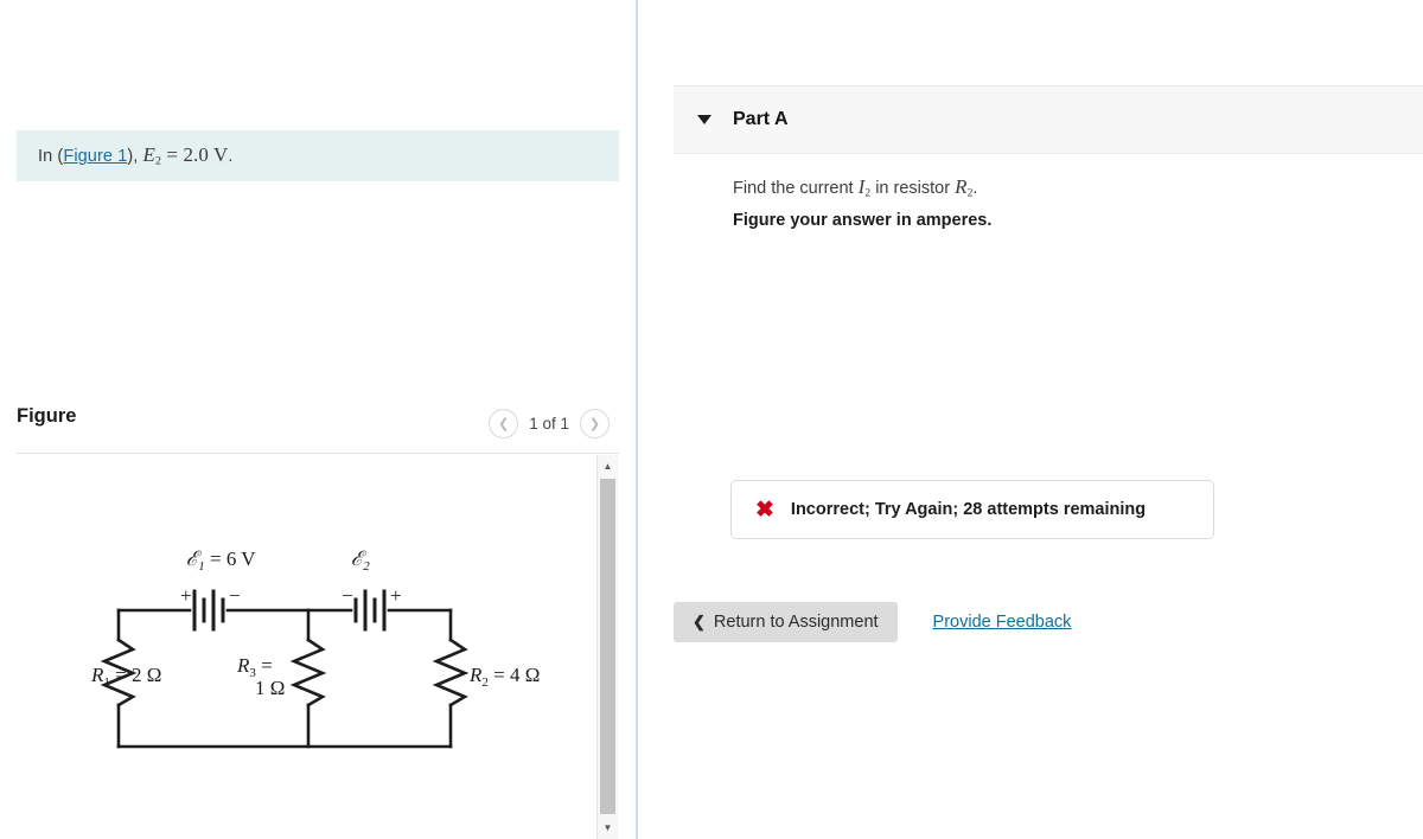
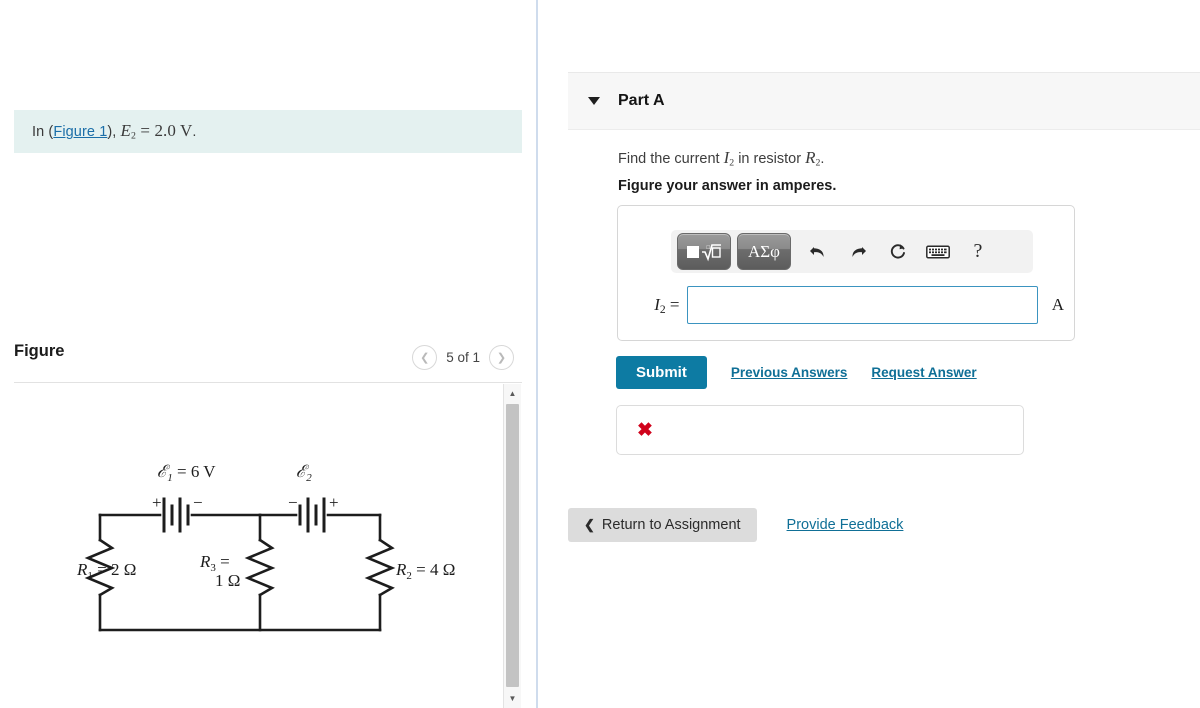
  In (Figure 1), E2 = 2.0 V.
  Figure
  ❮
- 1 of 1
+ 5 of 1
  ❯
  ▲
  ▼
  +
  −
  −
  +
  ℰ1 = 6 V
  ℰ2
  R1 = 2 Ω
  R3 =
  1 Ω
  R2 = 4 Ω
  Part A
  Find the current I2 in resistor R2.
  Figure your answer in amperes.
+ ΑΣφ
+ ?
+ I2 =
+ A
+ Submit
+ Previous Answers
+ Request Answer
  ✖
- Incorrect; Try Again; 28 attempts remaining
  ❮
  Return to Assignment
  Provide Feedback
